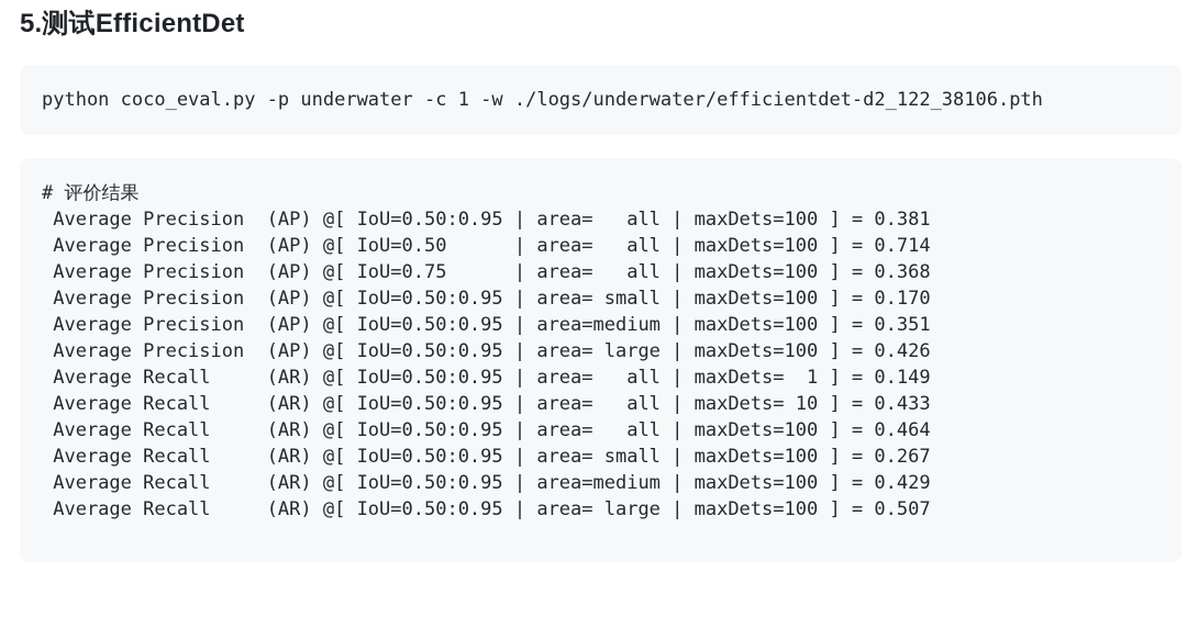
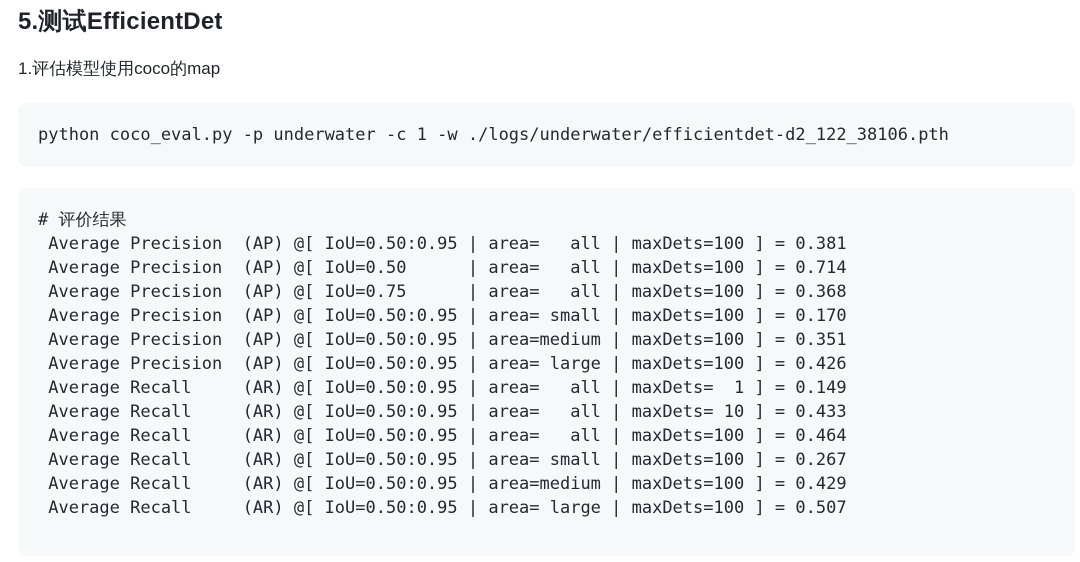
  5.测试EfficientDet
+ 1.评估模型使用coco的map
  python coco_eval.py -p underwater -c 1 -w ./logs/underwater/efficientdet-d2_122_38106.pth
  # 评价结果
  Average Precision (AP) @[ IoU=0.50:0.95 | area= all | maxDets=100 ] = 0.381
  Average Precision (AP) @[ IoU=0.50 | area= all | maxDets=100 ] = 0.714
  Average Precision (AP) @[ IoU=0.75 | area= all | maxDets=100 ] = 0.368
  Average Precision (AP) @[ IoU=0.50:0.95 | area= small | maxDets=100 ] = 0.170
  Average Precision (AP) @[ IoU=0.50:0.95 | area=medium | maxDets=100 ] = 0.351
  Average Precision (AP) @[ IoU=0.50:0.95 | area= large | maxDets=100 ] = 0.426
  Average Recall (AR) @[ IoU=0.50:0.95 | area= all | maxDets= 1 ] = 0.149
  Average Recall (AR) @[ IoU=0.50:0.95 | area= all | maxDets= 10 ] = 0.433
  Average Recall (AR) @[ IoU=0.50:0.95 | area= all | maxDets=100 ] = 0.464
  Average Recall (AR) @[ IoU=0.50:0.95 | area= small | maxDets=100 ] = 0.267
  Average Recall (AR) @[ IoU=0.50:0.95 | area=medium | maxDets=100 ] = 0.429
  Average Recall (AR) @[ IoU=0.50:0.95 | area= large | maxDets=100 ] = 0.507
